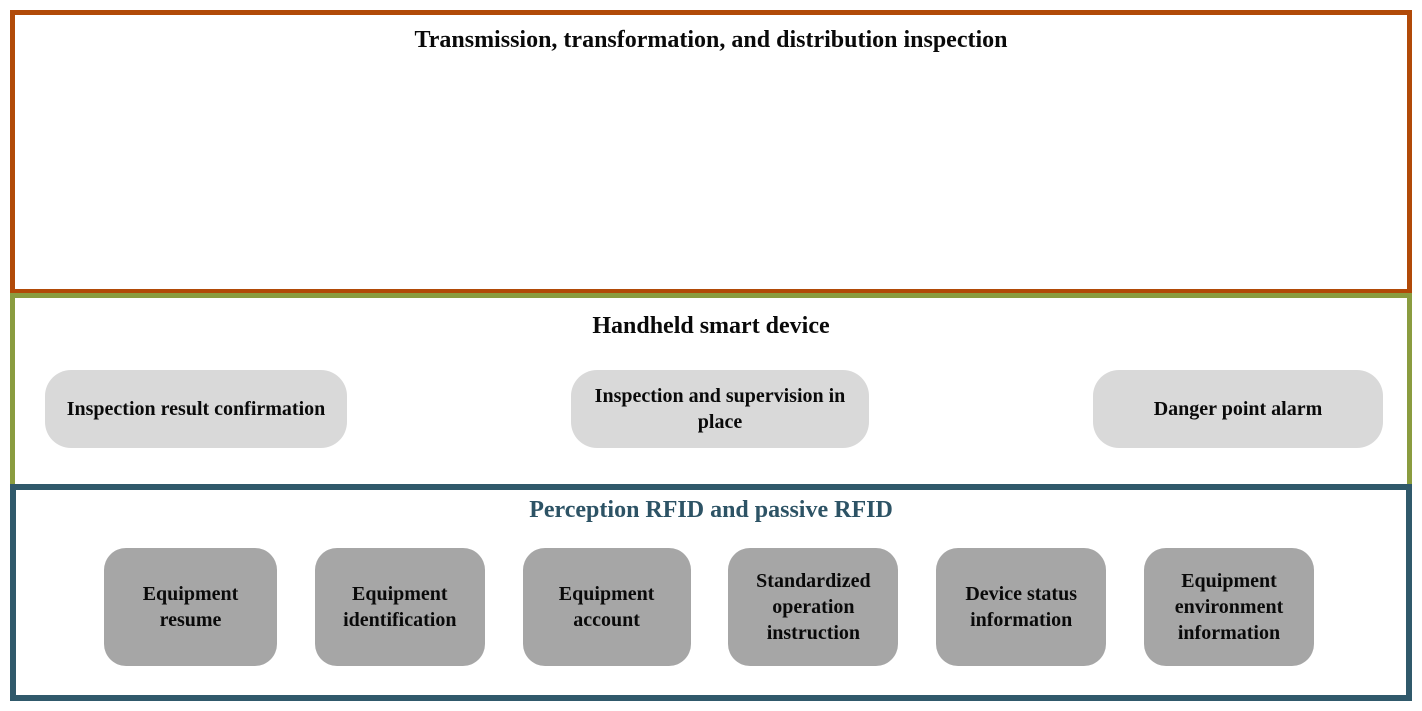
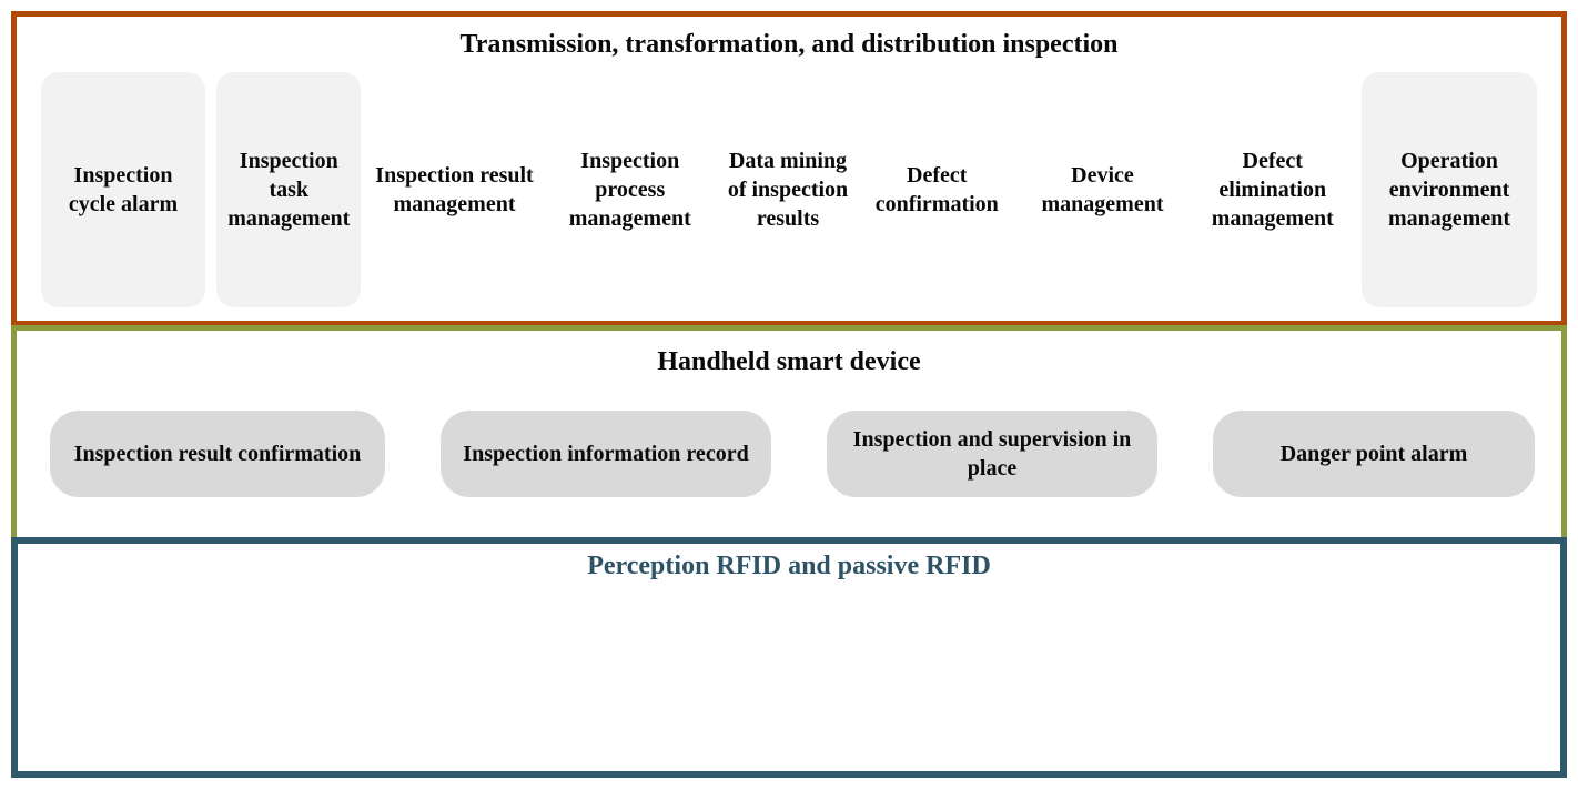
  Transmission, transformation, and distribution inspection
+ Inspection cycle alarm
+ Inspection task management
+ Inspection result management
+ Inspection process management
+ Data mining of inspection results
+ Defect confirmation
+ Device management
+ Defect elimination management
+ Operation environment management
  Handheld smart device
  Inspection result confirmation
+ Inspection information record
  Inspection and supervision in place
  Danger point alarm
  Perception RFID and passive RFID
- Equipment resume
- Equipment identification
- Equipment account
- Standardized operation instruction
- Device status information
- Equipment environment information
